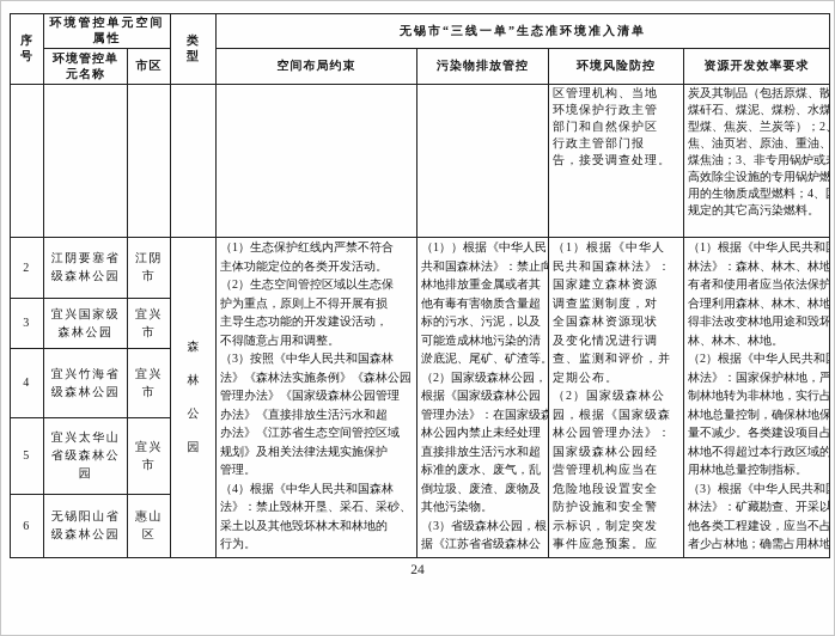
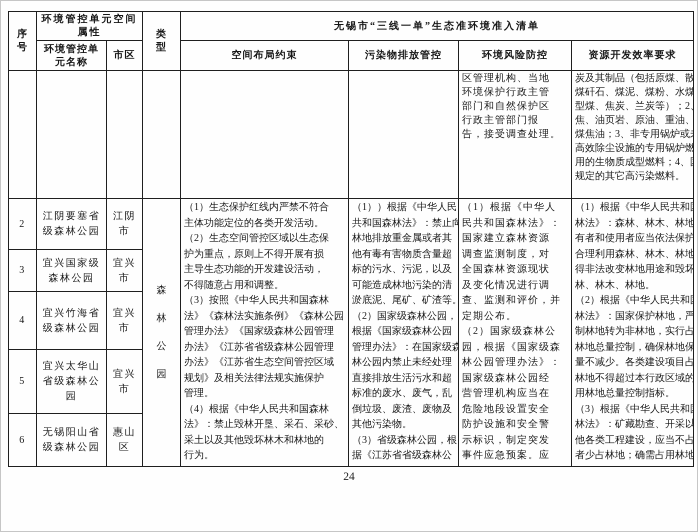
  序 号	环境管控单元空间属性	类 型	无锡市“三线一单”生态准环境准入清单
  环境管控单 元名称	市区	空间布局约束	污染物排放管控	环境风险防控	资源开发效率要求
  						区管理机构、当地 环境保护行政主管 部门和自然保护区 行政主管部门报 告，接受调查处理。	炭及其制品（包括原煤、散 煤矸石、煤泥、煤粉、水煤 型煤、焦炭、兰炭等）；2 焦、油页岩、原油、重油、 煤焦油；3、非专用锅炉或 高效除尘设施的专用锅炉燃 用的生物质成型燃料；4、 规定的其它高污染燃料。
- 2	江阴要塞省 级森林公园	江阴市	森 林 公 园	（1）生态保护红线内严禁不符合 主体功能定位的各类开发活动。 （2）生态空间管控区域以生态保 护为重点，原则上不得开展有损 主导生态功能的开发建设活动， 不得随意占用和调整。 （3）按照《中华人民共和国森林 法》《森林法实施条例》《森林公园 管理办法》《国家级森林公园管理 办法》《直接排放生活污水和超 办法》《江苏省生态空间管控区域 规划》及相关法律法规实施保护 管理。 （4）根据《中华人民共和国森林 法》：禁止毁林开垦、采石、采砂、 采土以及其他毁坏林木和林地的 行为。	（1））根据《中华人民 共和国森林法》：禁止向 林地排放重金属或者其 他有毒有害物质含量超 标的污水、污泥，以及 可能造成林地污染的清 淤底泥、尾矿、矿渣等。 （2）国家级森林公园， 根据《国家级森林公园 管理办法》：在国家级森 林公园内禁止未经处理 直接排放生活污水和超 标准的废水、废气，乱 倒垃圾、废渣、废物及 其他污染物。 （3）省级森林公园，根 据《江苏省省级森林公	（1）根据《中华人 民共和国森林法》： 国家建立森林资源 调查监测制度，对 全国森林资源现状 及变化情况进行调 查、监测和评价，并 定期公布。 （2）国家级森林公 园，根据《国家级森 林公园管理办法》： 国家级森林公园经 营管理机构应当在 危险地段设置安全 防护设施和安全警 示标识，制定突发 事件应急预案。应	（1）根据《中华人民共和 林法》：森林、林木、林地 有者和使用者应当依法保护 合理利用森林、林木、林地 得非法改变林地用途和毁坏 林、林木、林地。 （2）根据《中华人民共和 林法》：国家保护林地，严 制林地转为非林地，实行占 林地总量控制，确保林地保 量不减少。各类建设项目占 林地不得超过本行政区域的 用林地总量控制指标。 （3）根据《中华人民共和 林法》：矿藏勘查、开采以 他各类工程建设，应当不占 者少占林地；确需占用林地
+ 2	江阴要塞省 级森林公园	江阴市	森 林 公 园	（1）生态保护红线内严禁不符合 主体功能定位的各类开发活动。 （2）生态空间管控区域以生态保 护为重点，原则上不得开展有损 主导生态功能的开发建设活动， 不得随意占用和调整。 （3）按照《中华人民共和国森林 法》《森林法实施条例》《森林公园 管理办法》《国家级森林公园管理 办法》《江苏省省级森林公园管理 办法》《江苏省生态空间管控区域 规划》及相关法律法规实施保护 管理。 （4）根据《中华人民共和国森林 法》：禁止毁林开垦、采石、采砂、 采土以及其他毁坏林木和林地的 行为。	（1））根据《中华人民 共和国森林法》：禁止向 林地排放重金属或者其 他有毒有害物质含量超 标的污水、污泥，以及 可能造成林地污染的清 淤底泥、尾矿、矿渣等。 （2）国家级森林公园， 根据《国家级森林公园 管理办法》：在国家级森 林公园内禁止未经处理 直接排放生活污水和超 标准的废水、废气，乱 倒垃圾、废渣、废物及 其他污染物。 （3）省级森林公园，根 据《江苏省省级森林公	（1）根据《中华人 民共和国森林法》： 国家建立森林资源 调查监测制度，对 全国森林资源现状 及变化情况进行调 查、监测和评价，并 定期公布。 （2）国家级森林公 园，根据《国家级森 林公园管理办法》： 国家级森林公园经 营管理机构应当在 危险地段设置安全 防护设施和安全警 示标识，制定突发 事件应急预案。应	（1）根据《中华人民共和 林法》：森林、林木、林地 有者和使用者应当依法保护 合理利用森林、林木、林地 得非法改变林地用途和毁坏 林、林木、林地。 （2）根据《中华人民共和 林法》：国家保护林地，严 制林地转为非林地，实行占 林地总量控制，确保林地保 量不减少。各类建设项目占 林地不得超过本行政区域的 用林地总量控制指标。 （3）根据《中华人民共和 林法》：矿藏勘查、开采以 他各类工程建设，应当不占 者少占林地；确需占用林地
  3	宜兴国家级 森林公园	宜兴市
  4	宜兴竹海省 级森林公园	宜兴市
  5	宜兴太华山 省级森林公 园	宜兴市
  6	无锡阳山省 级森林公园	惠山区
  24
